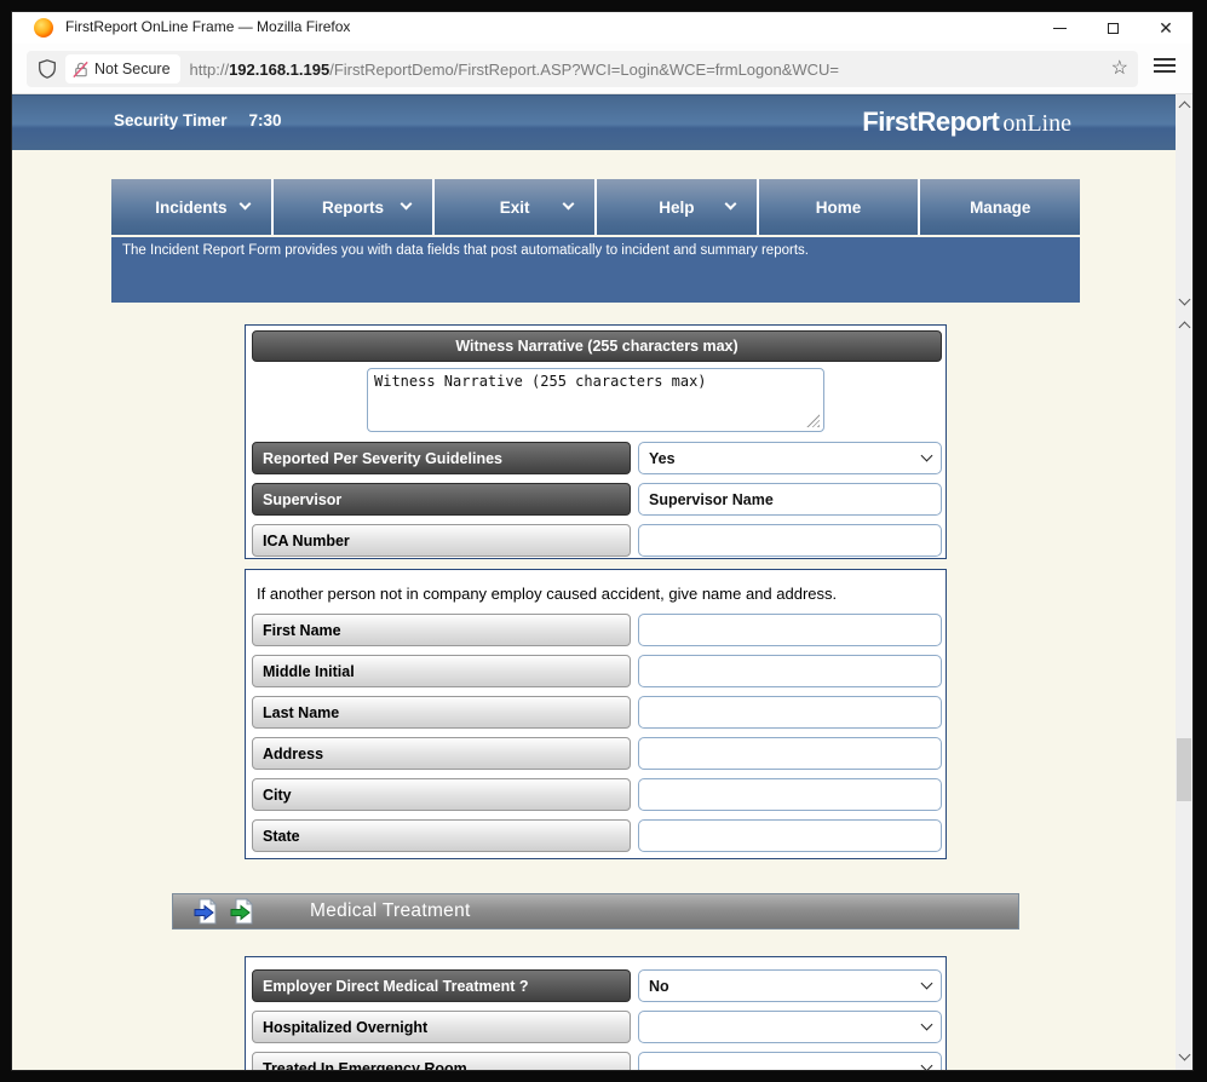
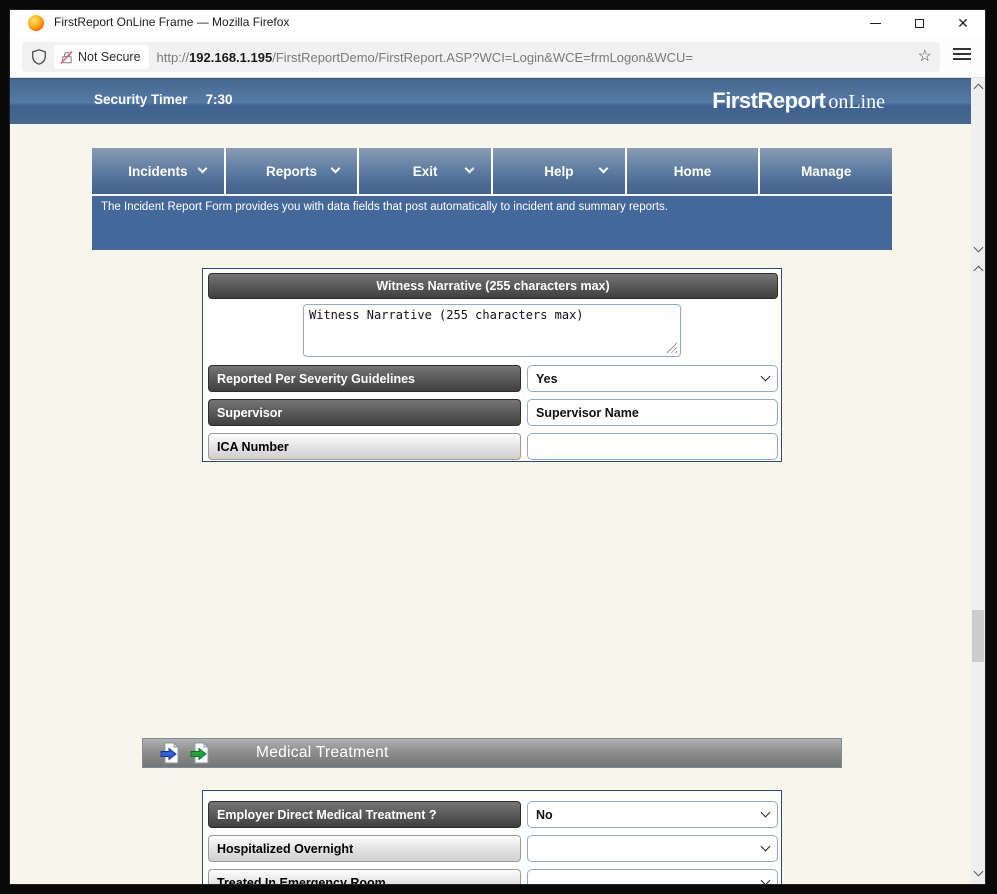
  FirstReport OnLine Frame — Mozilla Firefox
  ✕
  Not Secure
  http://192.168.1.195/FirstReportDemo/FirstReport.ASP?WCI=Login&WCE=frmLogon&WCU=
  ☆
  Security Timer 7:30
  FirstReport onLine
  Incidents
  Reports
  Exit
  Help
  Home
  Manage
  The Incident Report Form provides you with data fields that post automatically to incident and summary reports.
  Witness Narrative (255 characters max)
  Witness Narrative (255 characters max)
  Reported Per Severity Guidelines
  Yes
  Supervisor
  Supervisor Name
  ICA Number
- If another person not in company employ caused accident, give name and address.
- First Name
- Middle Initial
- Last Name
- Address
- City
- State
  Medical Treatment
  Employer Direct Medical Treatment ?
  No
  Hospitalized Overnight
  Treated In Emergency Room
